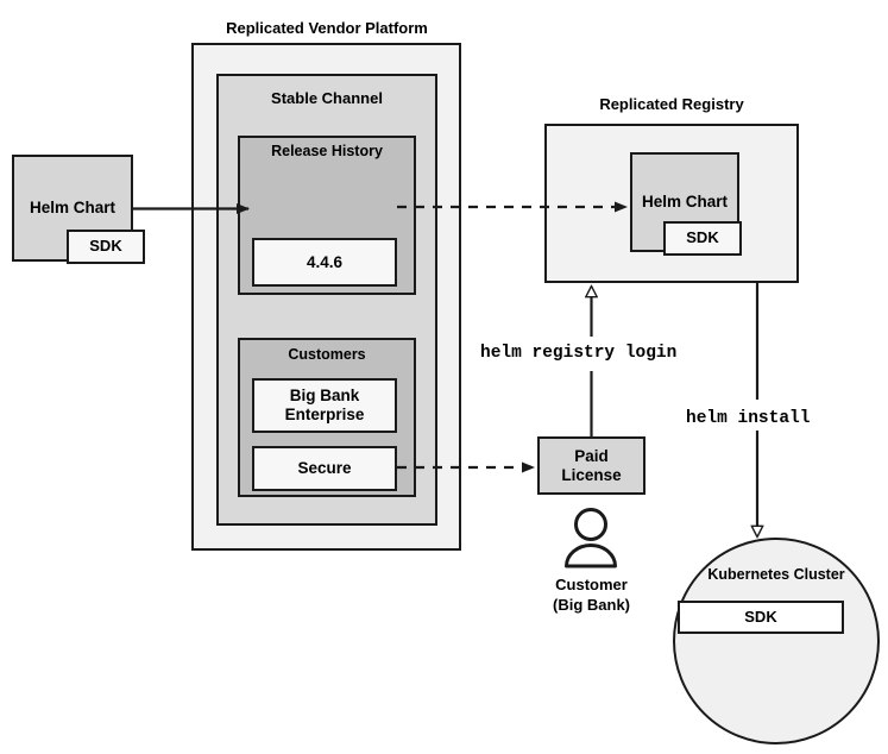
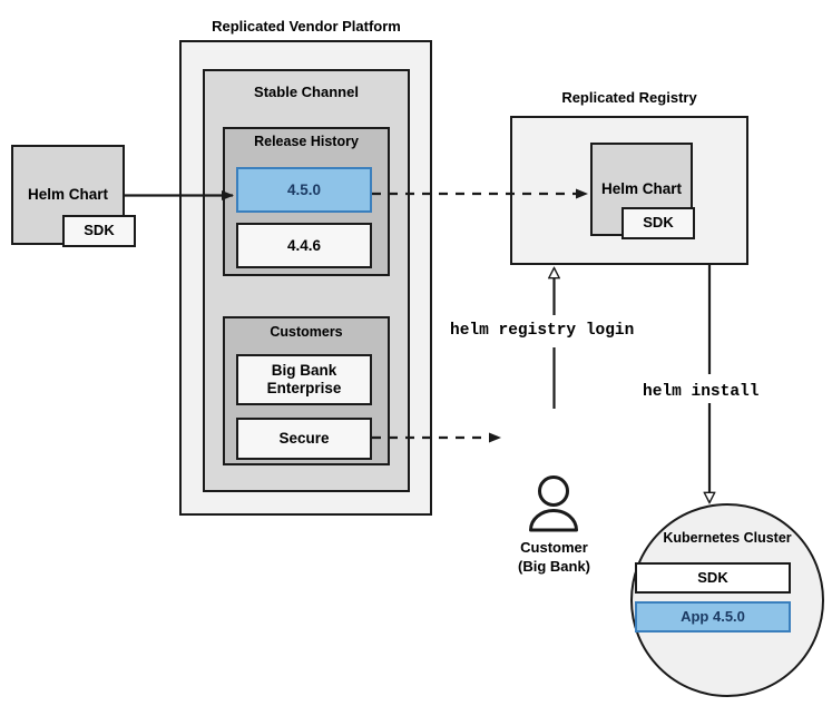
  Replicated Vendor Platform
  Stable Channel
  Release History
+ 4.5.0
  4.4.6
  Customers
  Big Bank
  Enterprise
  Secure
  Helm Chart
  SDK
  Replicated Registry
  Helm Chart
  SDK
- Paid
- License
  Customer
  (Big Bank)
  Kubernetes Cluster
  SDK
+ App 4.5.0
  helm registry login
  helm install
